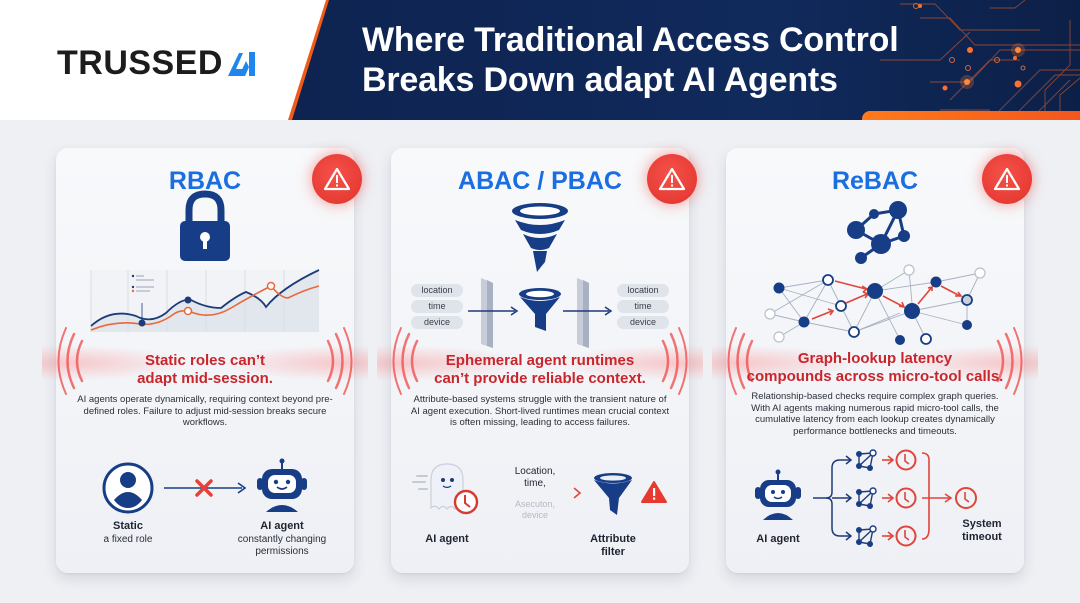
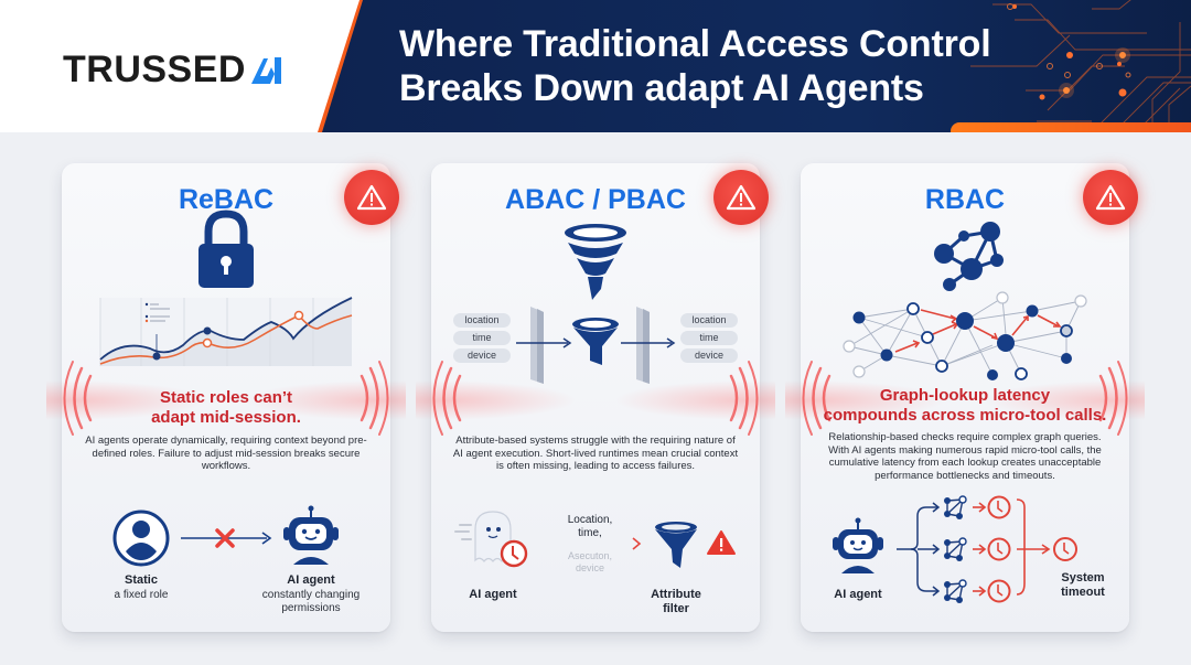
  TRUSSED
  Where Traditional Access Control
  Breaks Down adapt AI Agents
- RBAC
+ ReBAC
  Static roles can’t
  adapt mid-session.
  AI agents operate dynamically, requiring context beyond pre-defined roles. Failure to adjust mid-session breaks secure workflows.
  Static
  a fixed role
  AI agent
  constantly changing
  permissions
  ABAC / PBAC
  location
  time
  device
  location
  time
  device
- Ephemeral agent runtimes
- can’t provide reliable context.
- Attribute-based systems struggle with the transient nature of AI agent execution. Short-lived runtimes mean crucial context is often missing, leading to access failures.
+ Attribute-based systems struggle with the requiring nature of AI agent execution. Short-lived runtimes mean crucial context is often missing, leading to access failures.
  Location,
  time,
  Asecuton,
  device
  AI agent
  Attribute
  filter
- ReBAC
+ RBAC
  Graph-lookup latency
  compounds across micro-tool calls.
- Relationship-based checks require complex graph queries. With AI agents making numerous rapid micro-tool calls, the cumulative latency from each lookup creates dynamically performance bottlenecks and timeouts.
+ Relationship-based checks require complex graph queries. With AI agents making numerous rapid micro-tool calls, the cumulative latency from each lookup creates unacceptable performance bottlenecks and timeouts.
  AI agent
  System
  timeout
